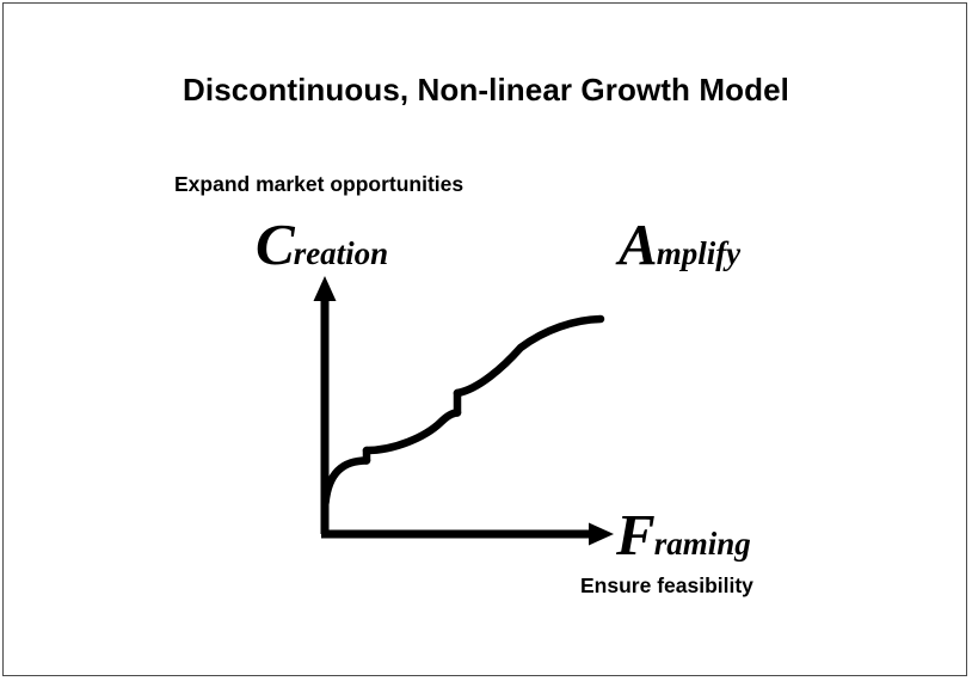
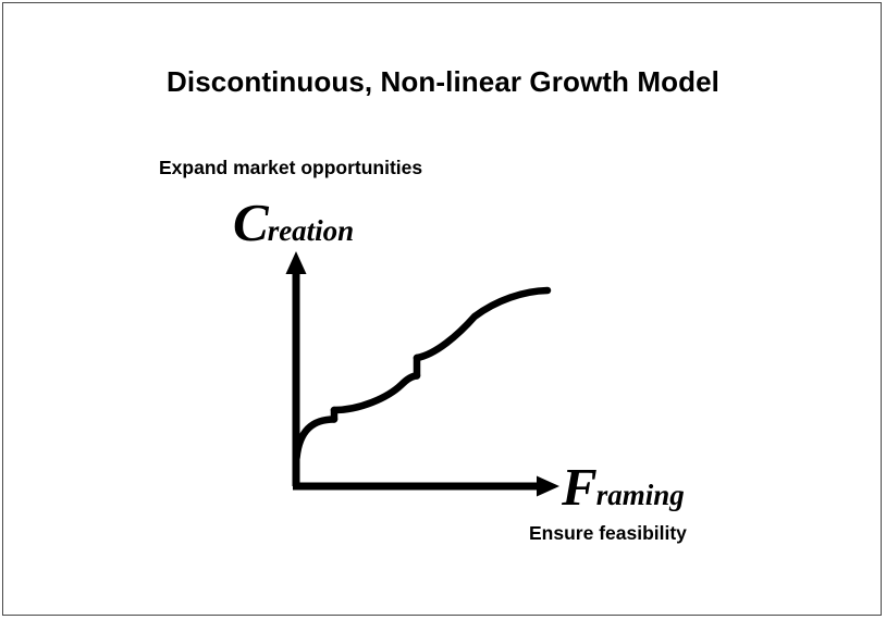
  Discontinuous, Non-linear Growth Model
  Expand market opportunities
  Ensure feasibility
  Creation
- Amplify
  Framing
